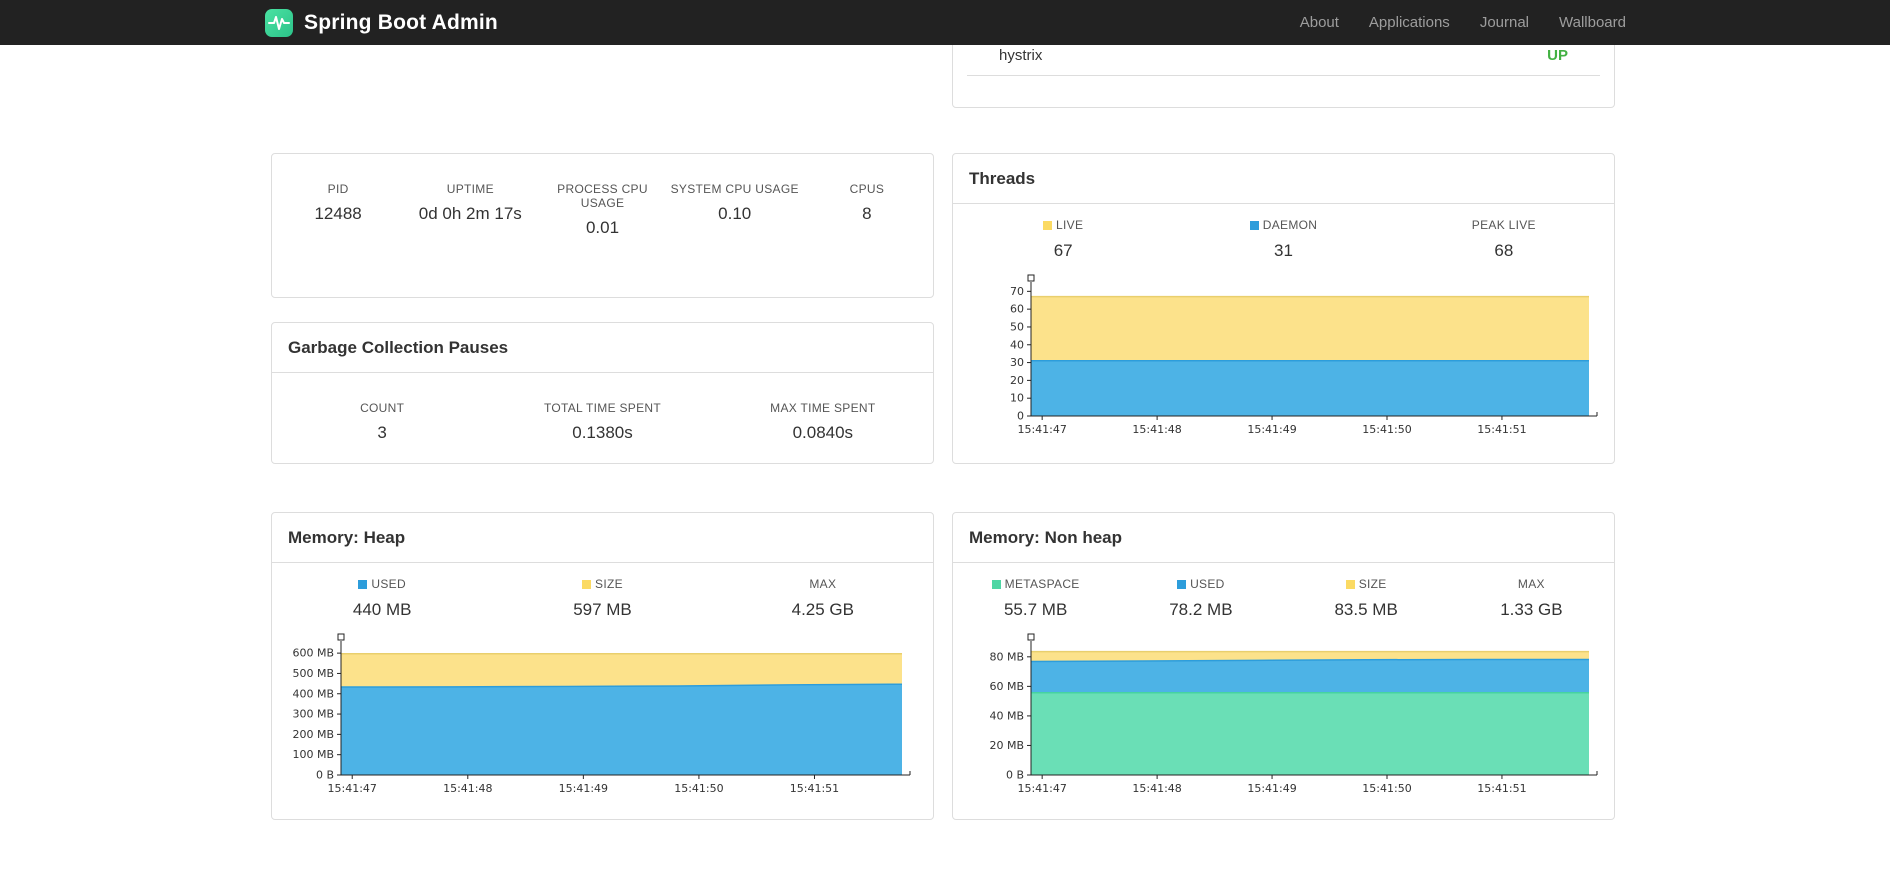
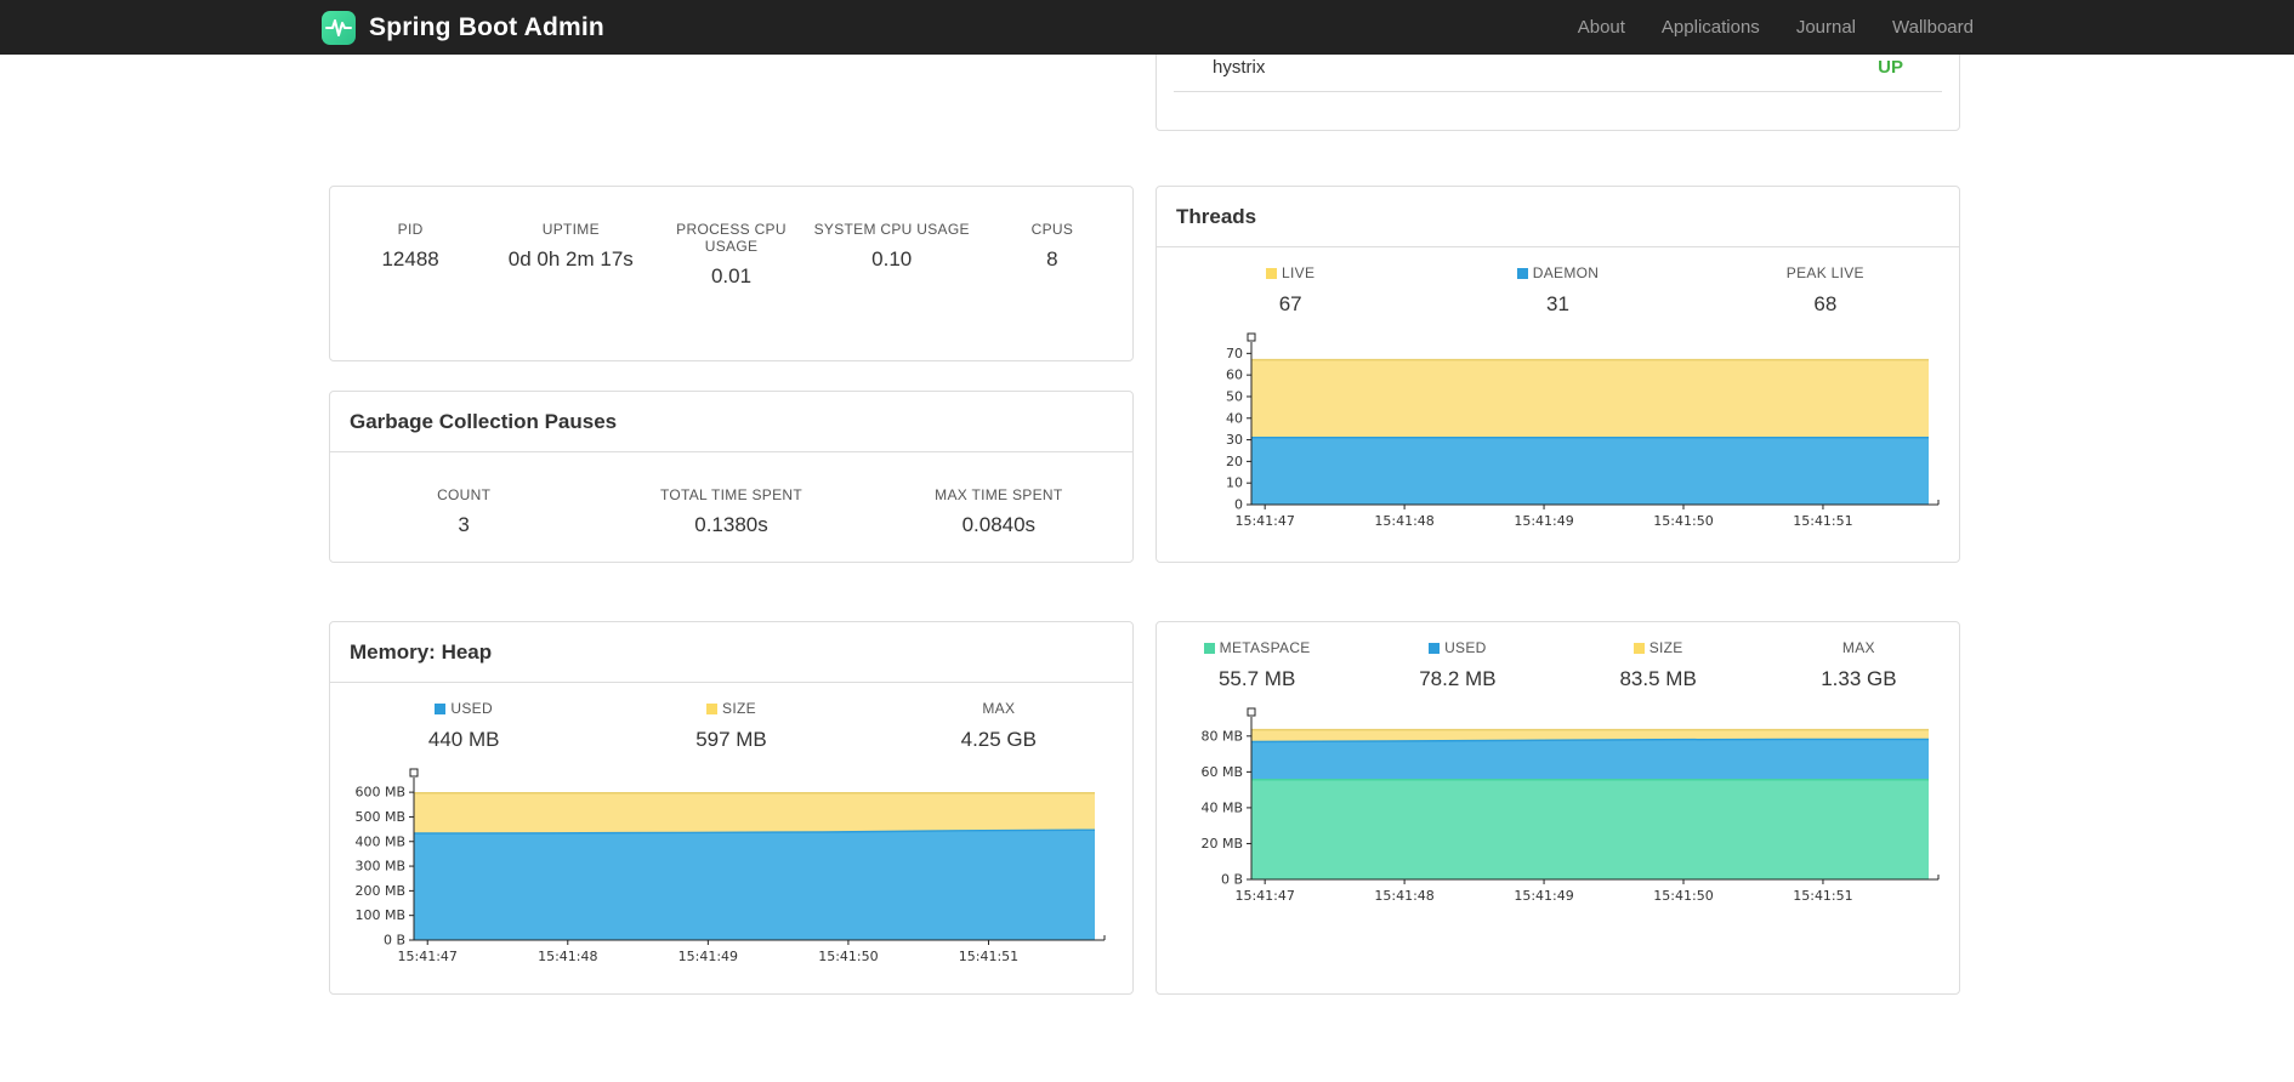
  hystrix
  UP
  PID
  12488
  UPTIME
  0d 0h 2m 17s
  PROCESS CPU USAGE
  0.01
  SYSTEM CPU USAGE
  0.10
  CPUS
  8
  Garbage Collection Pauses
  COUNT
  3
  TOTAL TIME SPENT
  0.1380s
  MAX TIME SPENT
  0.0840s
  Threads
  LIVE
  67
  DAEMON
  31
  PEAK LIVE
  68
  0
  10
  20
  30
  40
  50
  60
  70
  15:41:47
  15:41:48
  15:41:49
  15:41:50
  15:41:51
  Memory: Heap
  USED
  440 MB
  SIZE
  597 MB
  MAX
  4.25 GB
  0 B
  100 MB
  200 MB
  300 MB
  400 MB
  500 MB
  600 MB
  15:41:47
  15:41:48
  15:41:49
  15:41:50
  15:41:51
- Memory: Non heap
  METASPACE
  55.7 MB
  USED
  78.2 MB
  SIZE
  83.5 MB
  MAX
  1.33 GB
  0 B
  20 MB
  40 MB
  60 MB
  80 MB
  15:41:47
  15:41:48
  15:41:49
  15:41:50
  15:41:51
  Spring Boot Admin
  About
  Applications
  Journal
  Wallboard
